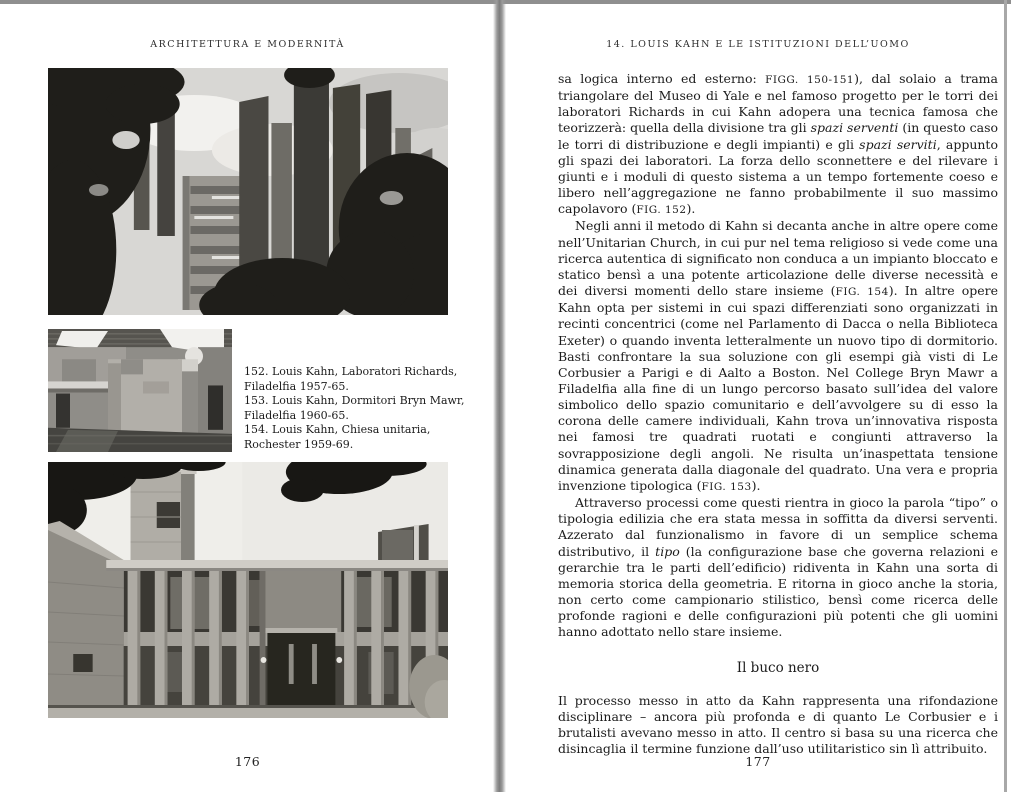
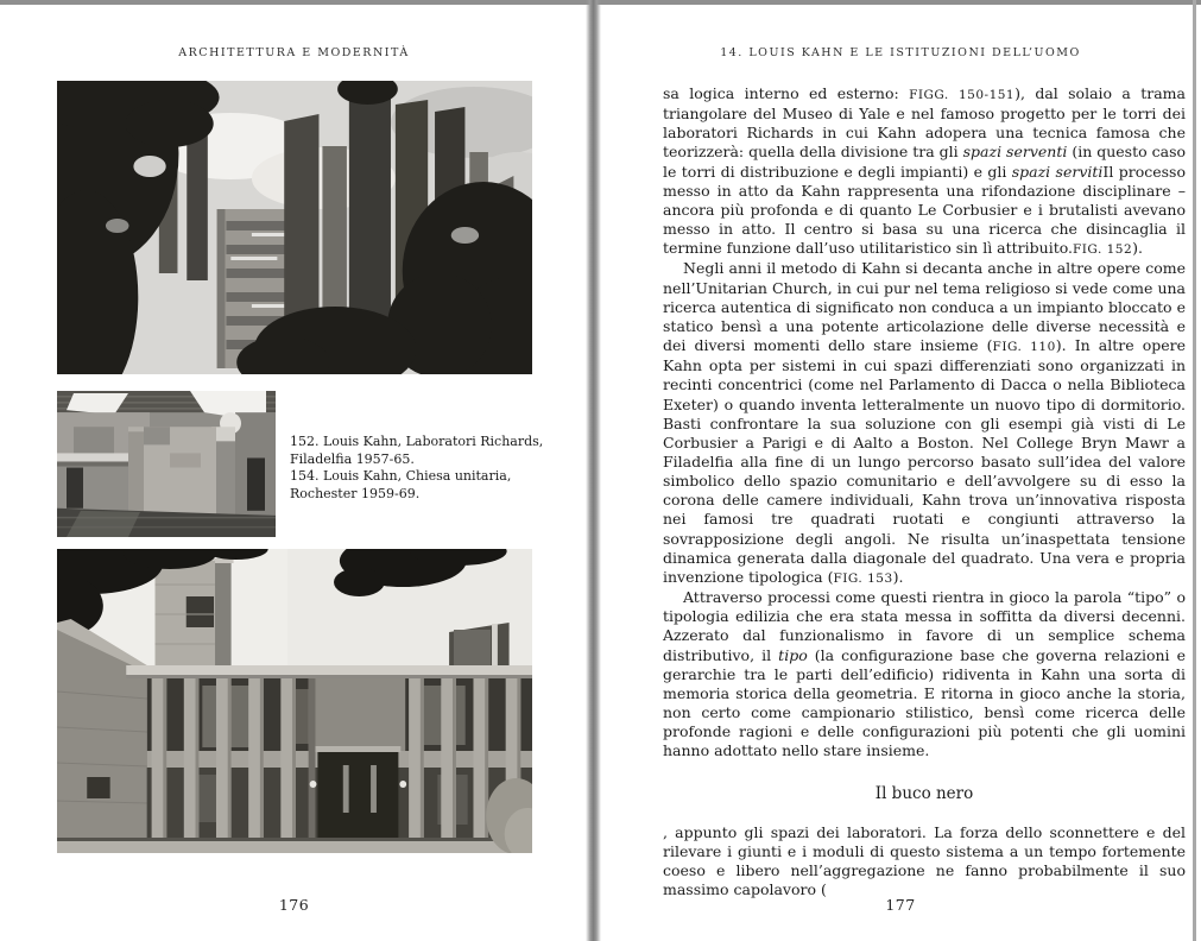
  ARCHITETTURA E MODERNITÀ
  152. Louis Kahn, Laboratori Richards, Filadelfia 1957-65.
- 153. Louis Kahn, Dormitori Bryn Mawr, Filadelfia 1960-65.
  154. Louis Kahn, Chiesa unitaria, Rochester 1959-69.
  176
  14. LOUIS KAHN E LE ISTITUZIONI DELL’UOMO
- sa logica interno ed esterno: FIGG. 150-151), dal solaio a trama triangolare del Museo di Yale e nel famoso progetto per le torri dei laboratori Richards in cui Kahn adopera una tecnica famosa che teorizzerà: quella della divisione tra gli spazi serventi (in questo caso le torri di distribuzione e degli impianti) e gli spazi serviti, appunto gli spazi dei laboratori. La forza dello sconnettere e del rilevare i giunti e i moduli di questo sistema a un tempo fortemente coeso e libero nell’aggregazione ne fanno probabilmente il suo massimo capolavoro (FIG. 152).
+ sa logica interno ed esterno: FIGG. 150-151), dal solaio a trama triangolare del Museo di Yale e nel famoso progetto per le torri dei laboratori Richards in cui Kahn adopera una tecnica famosa che teorizzerà: quella della divisione tra gli spazi serventi (in questo caso le torri di distribuzione e degli impianti) e gli spazi servitiIl processo messo in atto da Kahn rappresenta una rifondazione disciplinare – ancora più profonda e di quanto Le Corbusier e i brutalisti avevano messo in atto. Il centro si basa su una ricerca che disincaglia il termine funzione dall’uso utilitaristico sin lì attribuito.FIG. 152).
- Negli anni il metodo di Kahn si decanta anche in altre opere come nell’Unitarian Church, in cui pur nel tema religioso si vede come una ricerca autentica di significato non conduca a un impianto bloccato e statico bensì a una potente articolazione delle diverse necessità e dei diversi momenti dello stare insieme (FIG. 154). In altre opere Kahn opta per sistemi in cui spazi differenziati sono organizzati in recinti concentrici (come nel Parlamento di Dacca o nella Biblioteca Exeter) o quando inventa letteralmente un nuovo tipo di dormitorio. Basti confrontare la sua soluzione con gli esempi già visti di Le Corbusier a Parigi e di Aalto a Boston. Nel College Bryn Mawr a Filadelfia alla fine di un lungo percorso basato sull’idea del valore simbolico dello spazio comunitario e dell’avvolgere su di esso la corona delle camere individuali, Kahn trova un’innovativa risposta nei famosi tre quadrati ruotati e congiunti attraverso la sovrapposizione degli angoli. Ne risulta un’inaspettata tensione dinamica generata dalla diagonale del quadrato. Una vera e propria invenzione tipologica (FIG. 153).
+ Negli anni il metodo di Kahn si decanta anche in altre opere come nell’Unitarian Church, in cui pur nel tema religioso si vede come una ricerca autentica di significato non conduca a un impianto bloccato e statico bensì a una potente articolazione delle diverse necessità e dei diversi momenti dello stare insieme (FIG. 110). In altre opere Kahn opta per sistemi in cui spazi differenziati sono organizzati in recinti concentrici (come nel Parlamento di Dacca o nella Biblioteca Exeter) o quando inventa letteralmente un nuovo tipo di dormitorio. Basti confrontare la sua soluzione con gli esempi già visti di Le Corbusier a Parigi e di Aalto a Boston. Nel College Bryn Mawr a Filadelfia alla fine di un lungo percorso basato sull’idea del valore simbolico dello spazio comunitario e dell’avvolgere su di esso la corona delle camere individuali, Kahn trova un’innovativa risposta nei famosi tre quadrati ruotati e congiunti attraverso la sovrapposizione degli angoli. Ne risulta un’inaspettata tensione dinamica generata dalla diagonale del quadrato. Una vera e propria invenzione tipologica (FIG. 153).
- Attraverso processi come questi rientra in gioco la parola “tipo” o tipologia edilizia che era stata messa in soffitta da diversi serventi. Azzerato dal funzionalismo in favore di un semplice schema distributivo, il tipo (la configurazione base che governa relazioni e gerarchie tra le parti dell’edificio) ridiventa in Kahn una sorta di memoria storica della geometria. E ritorna in gioco anche la storia, non certo come campionario stilistico, bensì come ricerca delle profonde ragioni e delle configurazioni più potenti che gli uomini hanno adottato nello stare insieme.
+ Attraverso processi come questi rientra in gioco la parola “tipo” o tipologia edilizia che era stata messa in soffitta da diversi decenni. Azzerato dal funzionalismo in favore di un semplice schema distributivo, il tipo (la configurazione base che governa relazioni e gerarchie tra le parti dell’edificio) ridiventa in Kahn una sorta di memoria storica della geometria. E ritorna in gioco anche la storia, non certo come campionario stilistico, bensì come ricerca delle profonde ragioni e delle configurazioni più potenti che gli uomini hanno adottato nello stare insieme.
  Il buco nero
- Il processo messo in atto da Kahn rappresenta una rifondazione disciplinare – ancora più profonda e di quanto Le Corbusier e i brutalisti avevano messo in atto. Il centro si basa su una ricerca che disincaglia il termine funzione dall’uso utilitaristico sin lì attribuito.
+ , appunto gli spazi dei laboratori. La forza dello sconnettere e del rilevare i giunti e i moduli di questo sistema a un tempo fortemente coeso e libero nell’aggregazione ne fanno probabilmente il suo massimo capolavoro (
  177
